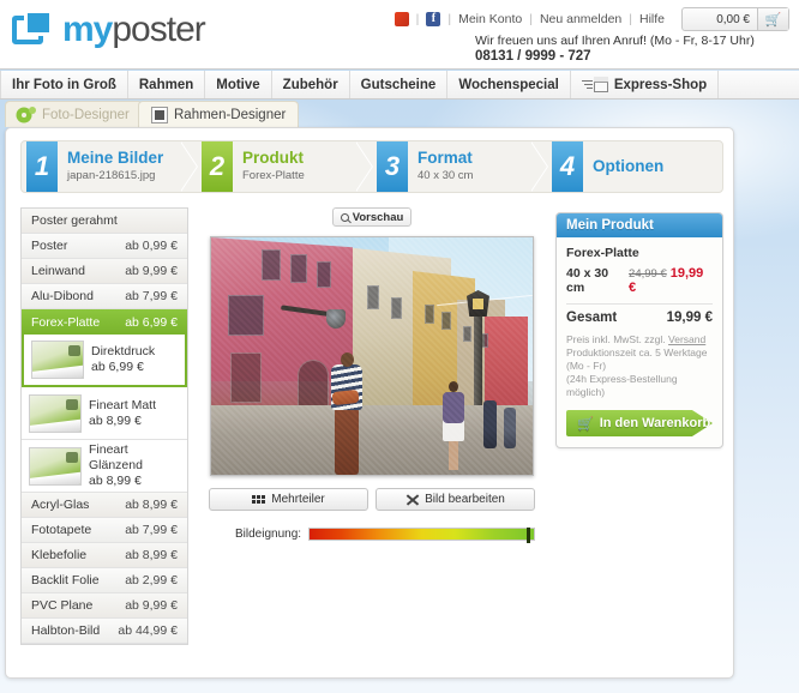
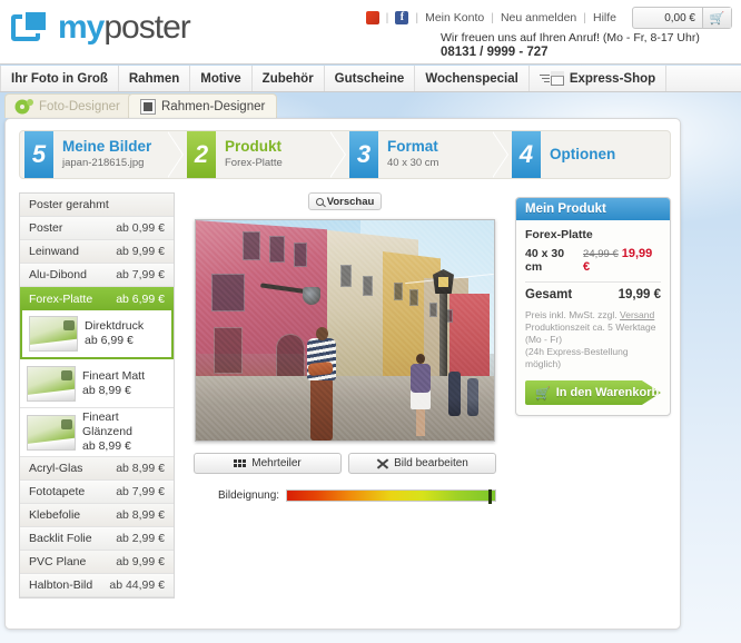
  myposter
  |
  f
  |
  Mein Konto
  |
  Neu anmelden
  |
  Hilfe
  0,00 €
  🛒
  Wir freuen uns auf Ihren Anruf! (Mo - Fr, 8-17 Uhr)
  08131 / 9999 - 727
  Ihr Foto in Groß
  Rahmen
  Motive
  Zubehör
  Gutscheine
  Wochenspecial
  Express-Shop
  Foto-Designer
  Rahmen-Designer
- 1
+ 5
  Meine Bilder
  japan-218615.jpg
  2
  Produkt
  Forex-Platte
  3
  Format
  40 x 30 cm
  4
  Optionen
  Poster gerahmt
  Poster
  ab 0,99 €
  Leinwand
  ab 9,99 €
  Alu-Dibond
  ab 7,99 €
  Forex-Platte
  ab 6,99 €
  Direktdruck
  ab 6,99 €
  Fineart Matt
  ab 8,99 €
  Fineart Glänzend
  ab 8,99 €
  Acryl-Glas
  ab 8,99 €
  Fototapete
  ab 7,99 €
  Klebefolie
  ab 8,99 €
  Backlit Folie
  ab 2,99 €
  PVC Plane
  ab 9,99 €
  Halbton-Bild
  ab 44,99 €
  Vorschau
  Mehrteiler
  Bild bearbeiten
  Bildeignung:
  Mein Produkt
  Forex-Platte
  40 x 30 cm
  24,99 € 19,99 €
  Gesamt
  19,99 €
  Preis inkl. MwSt. zzgl. Versand
  Produktionszeit ca. 5 Werktage (Mo - Fr)
  (24h Express-Bestellung möglich)
  🛒
  In den Warenkorb
